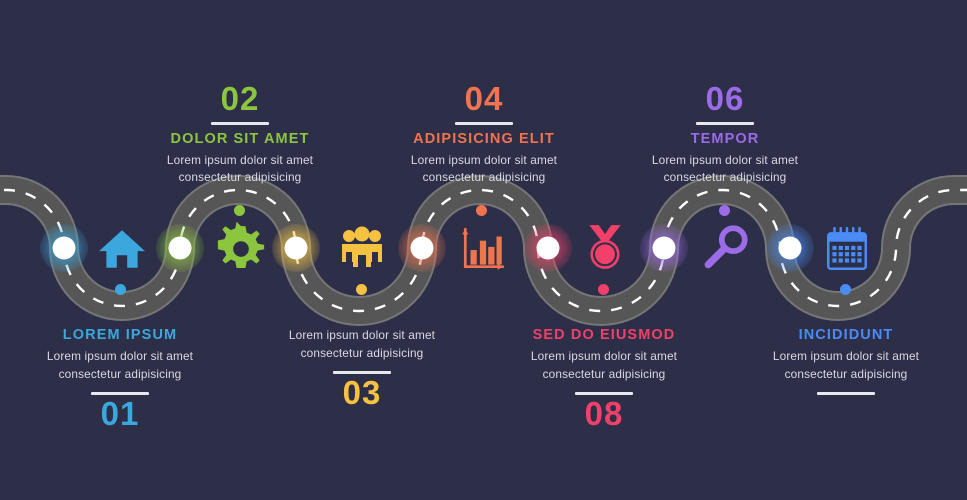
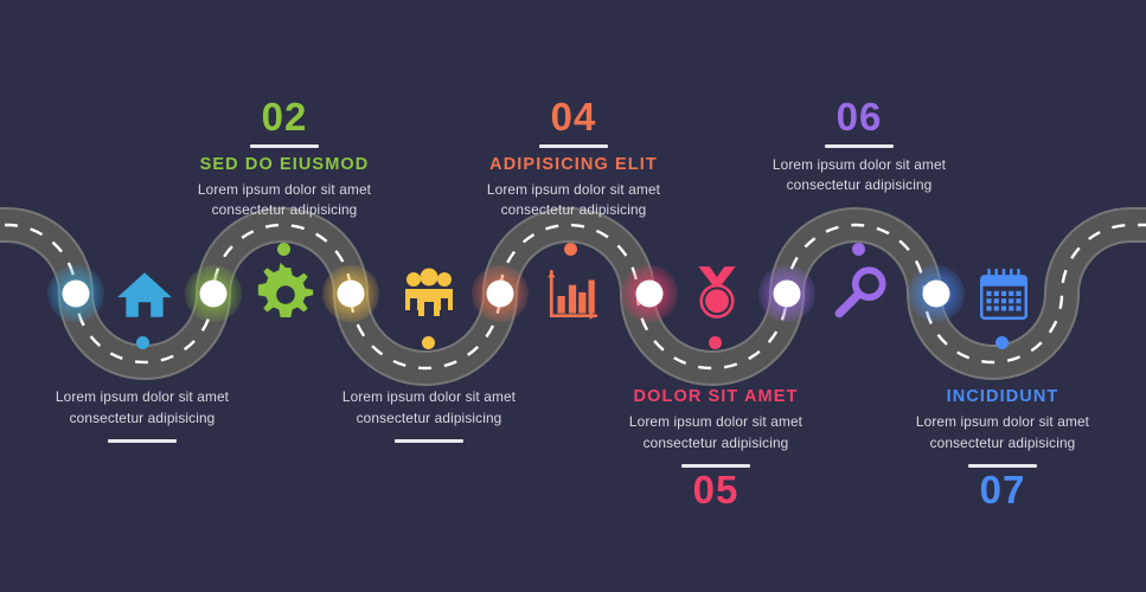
  02
- DOLOR SIT AMET
+ SED DO EIUSMOD
  Lorem ipsum dolor sit amet
  consectetur adipisicing
  04
  ADIPISICING ELIT
  Lorem ipsum dolor sit amet
  consectetur adipisicing
  06
- TEMPOR
  Lorem ipsum dolor sit amet
  consectetur adipisicing
- LOREM IPSUM
  Lorem ipsum dolor sit amet
  consectetur adipisicing
- 01
  Lorem ipsum dolor sit amet
  consectetur adipisicing
- 03
- SED DO EIUSMOD
+ DOLOR SIT AMET
  Lorem ipsum dolor sit amet
  consectetur adipisicing
- 08
+ 05
  INCIDIDUNT
  Lorem ipsum dolor sit amet
  consectetur adipisicing
+ 07
